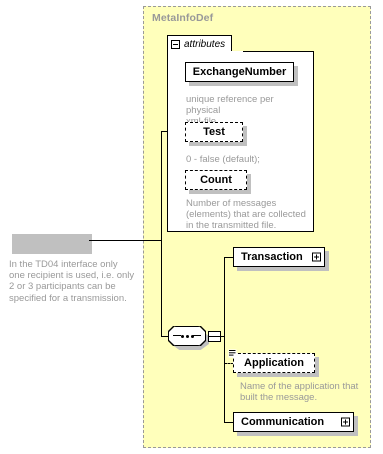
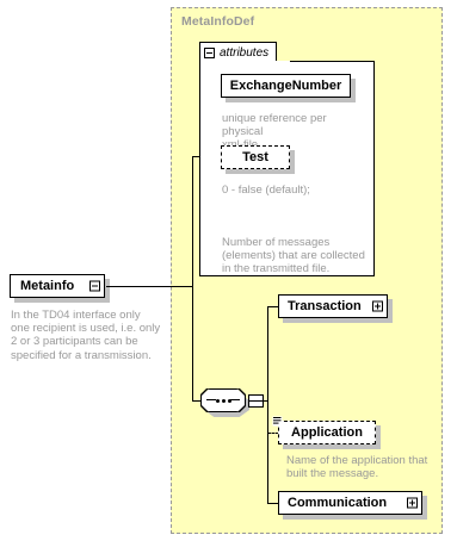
  MetaInfoDef
  attributes
  ExchangeNumber
  unique reference per physical
  Test
  0 - false (default);
- Count
  Number of messages
  (elements) that are collected
  in the transmitted file.
+ Metainfo
  In the TD04 interface only one recipient is used, i.e. only 2 or 3 participants can be specified for a transmission.
  Transaction
  Application
  Name of the application that
  built the message.
  Communication
